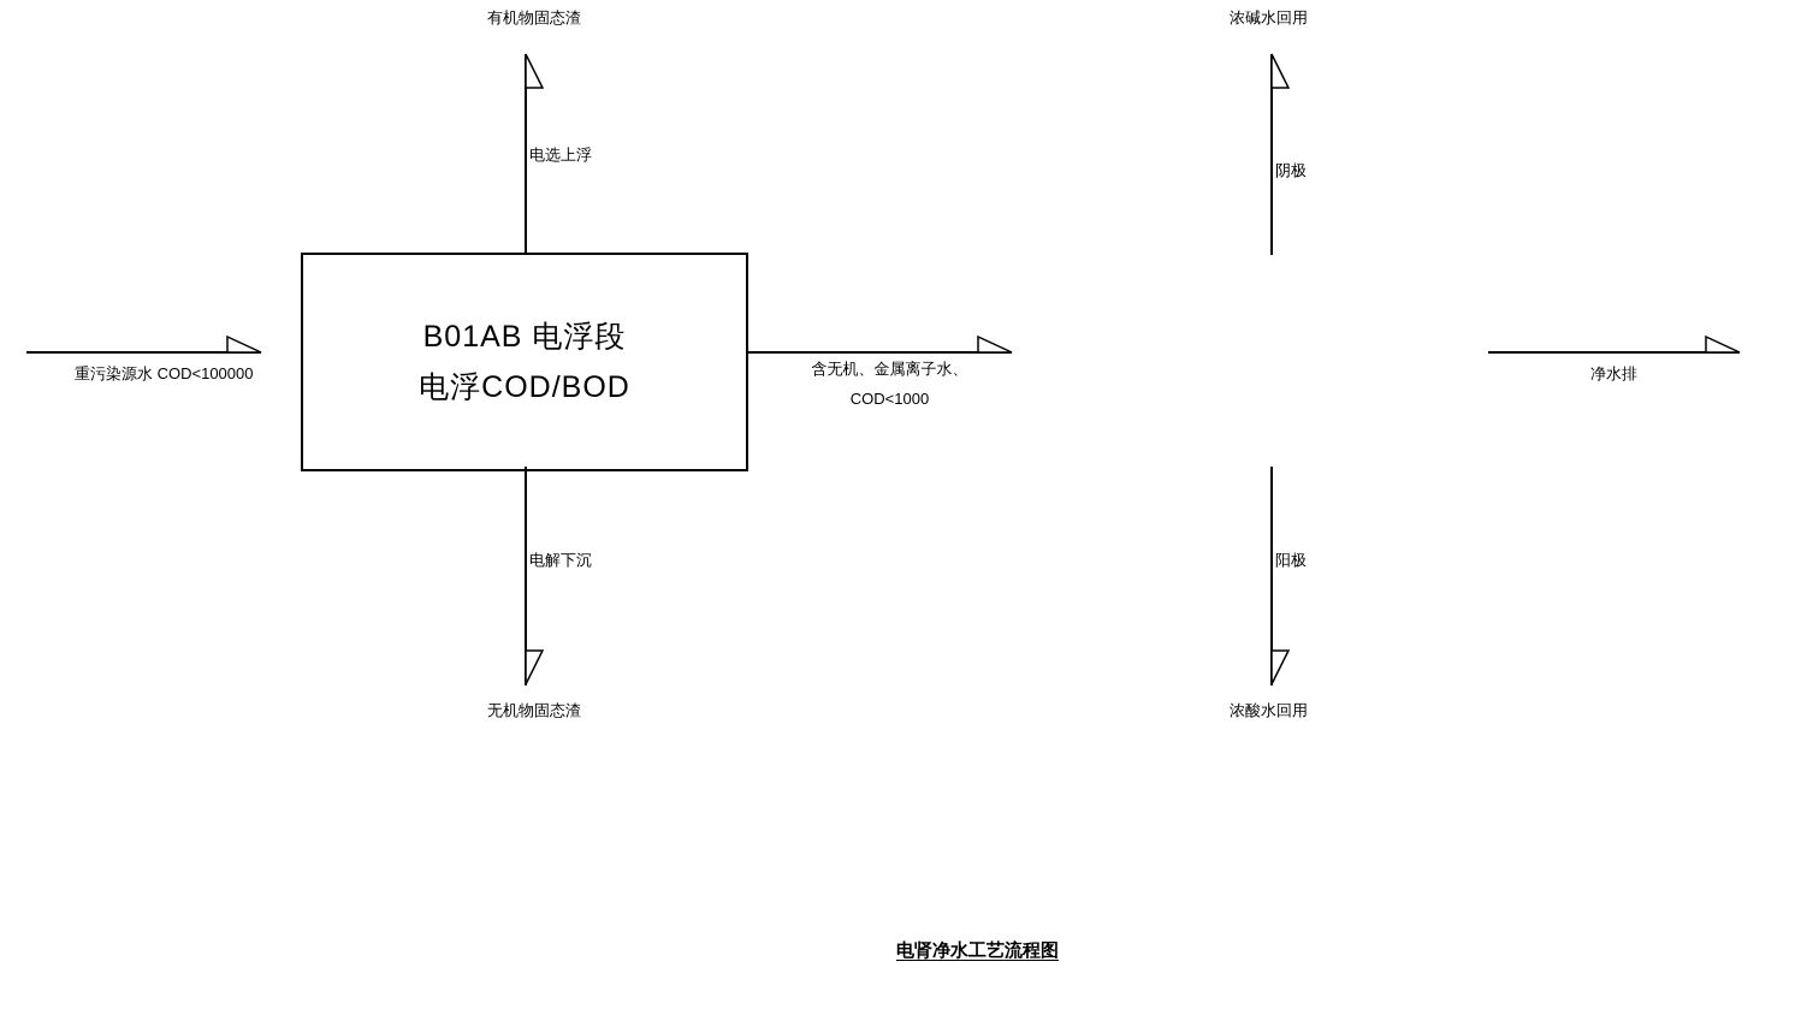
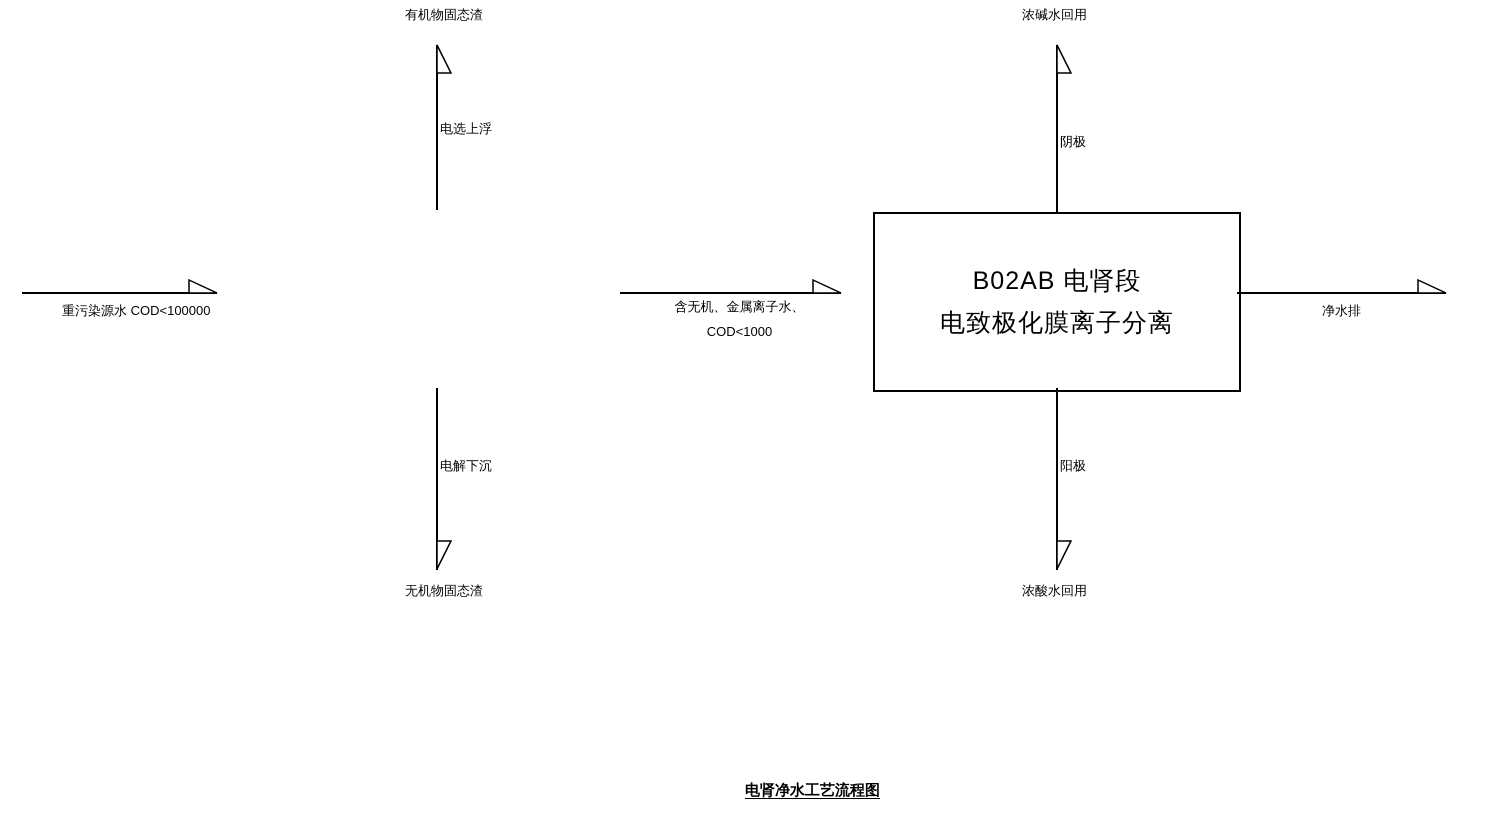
  重污染源水 COD<100000
- B01AB 电浮段
- 电浮COD/BOD
  电选上浮
  有机物固态渣
  电解下沉
  无机物固态渣
  含无机、金属离子水、
  COD<1000
+ B02AB 电肾段
+ 电致极化膜离子分离
  阴极
  浓碱水回用
  阳极
  浓酸水回用
  净水排
  电肾净水工艺流程图
